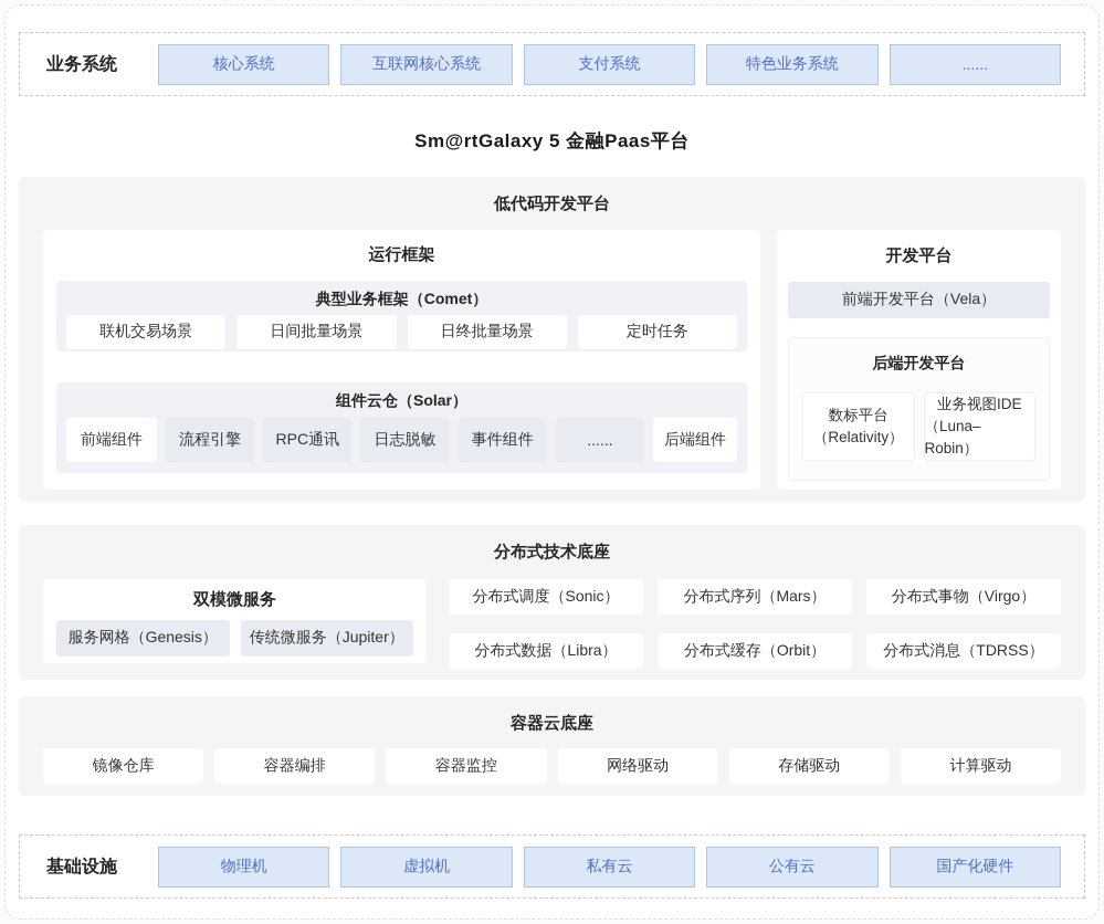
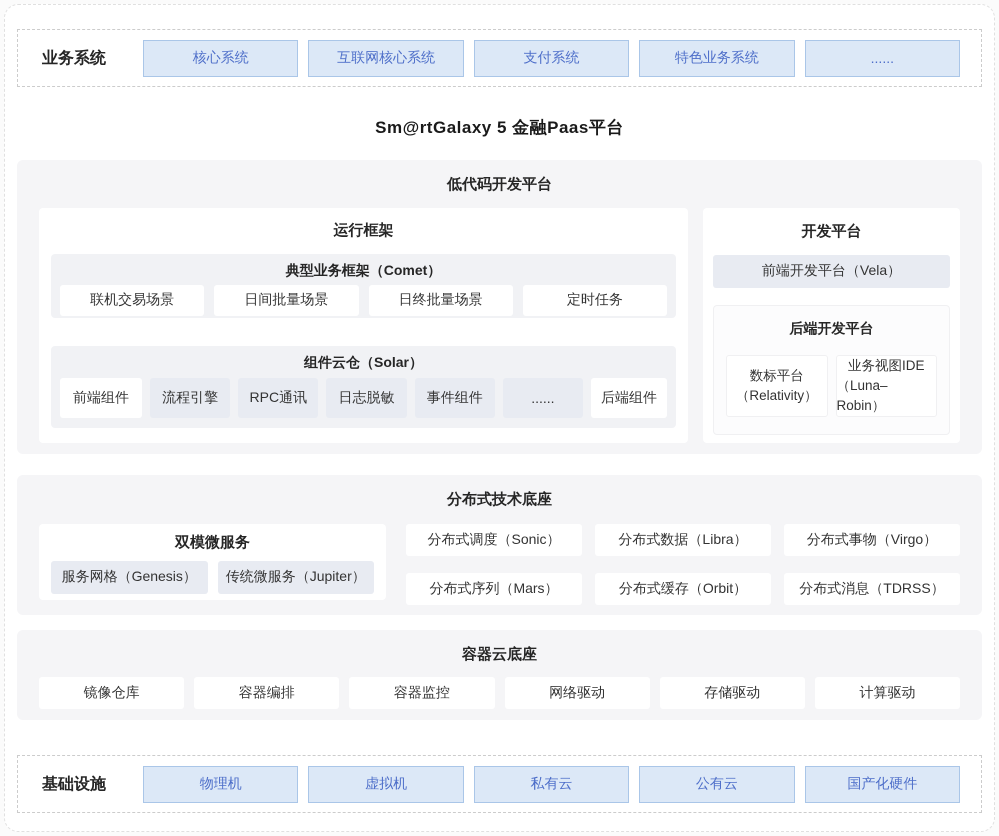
  业务系统
  核心系统
  互联网核心系统
  支付系统
  特色业务系统
  ......
  Sm@rtGalaxy 5 金融Paas平台
  低代码开发平台
  运行框架
  典型业务框架（Comet）
  联机交易场景
  日间批量场景
  日终批量场景
  定时任务
  组件云仓（Solar）
  前端组件
  流程引擎
  RPC通讯
  日志脱敏
  事件组件
  ......
  后端组件
  开发平台
  前端开发平台（Vela）
  后端开发平台
  数标平台
  （Relativity）
  业务视图IDE
  （Luna–Robin）
  分布式技术底座
  双模微服务
  服务网格（Genesis）
  传统微服务（Jupiter）
  分布式调度（Sonic）
- 分布式序列（Mars）
+ 分布式数据（Libra）
  分布式事物（Virgo）
- 分布式数据（Libra）
+ 分布式序列（Mars）
  分布式缓存（Orbit）
  分布式消息（TDRSS）
  容器云底座
  镜像仓库
  容器编排
  容器监控
  网络驱动
  存储驱动
  计算驱动
  基础设施
  物理机
  虚拟机
  私有云
  公有云
  国产化硬件
